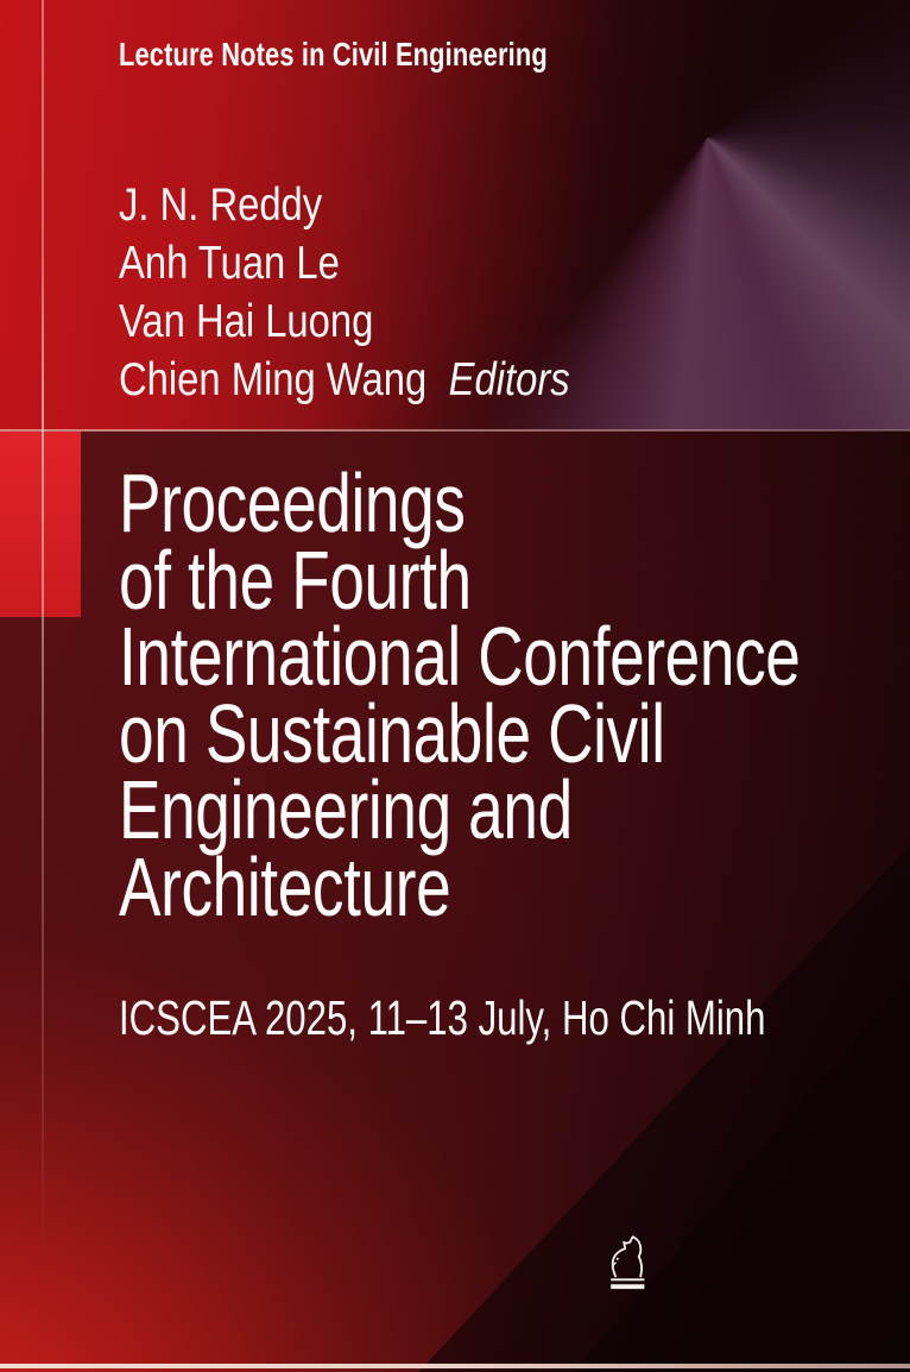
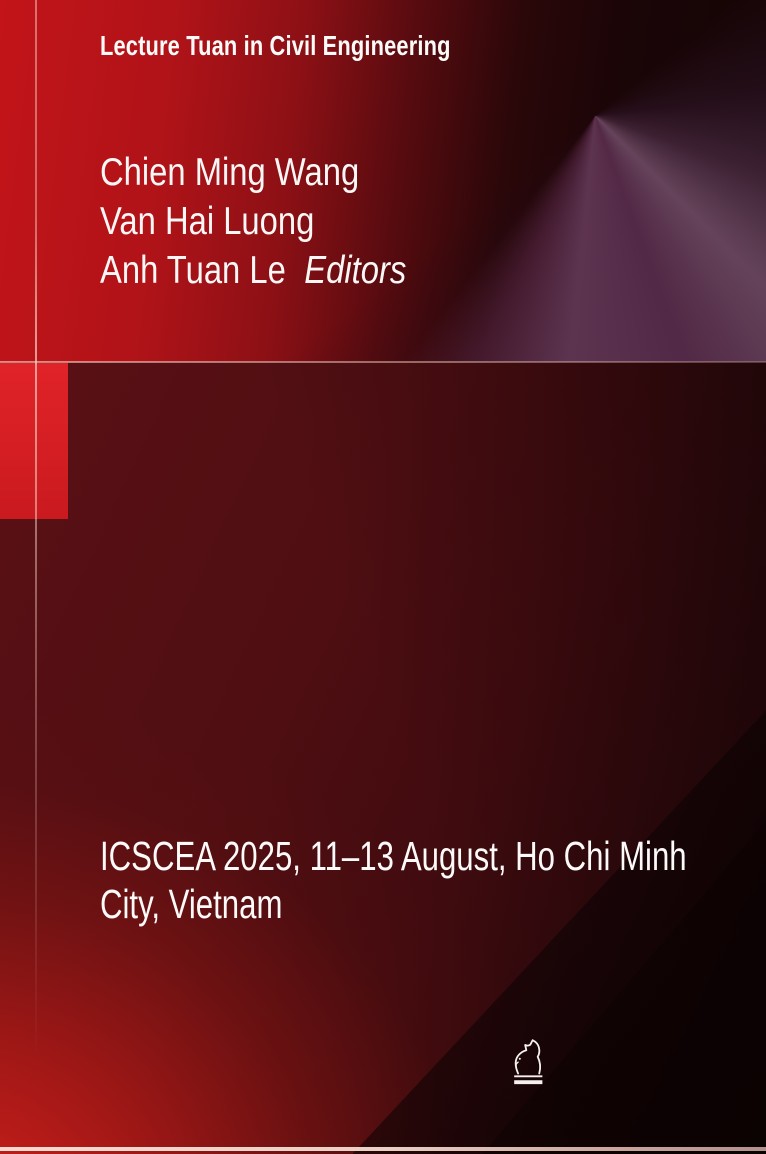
- Lecture Notes in Civil Engineering
+ Lecture Tuan in Civil Engineering
- J. N. Reddy
- Anh Tuan Le
+ Chien Ming Wang
  Van Hai Luong
- Chien Ming Wang Editors
+ Anh Tuan Le Editors
- Proceedings
- of the Fourth
- International Conference
- on Sustainable Civil
- Engineering and
- Architecture
- ICSCEA 2025, 11–13 July, Ho Chi Minh
+ ICSCEA 2025, 11–13 August, Ho Chi Minh
+ City, Vietnam
